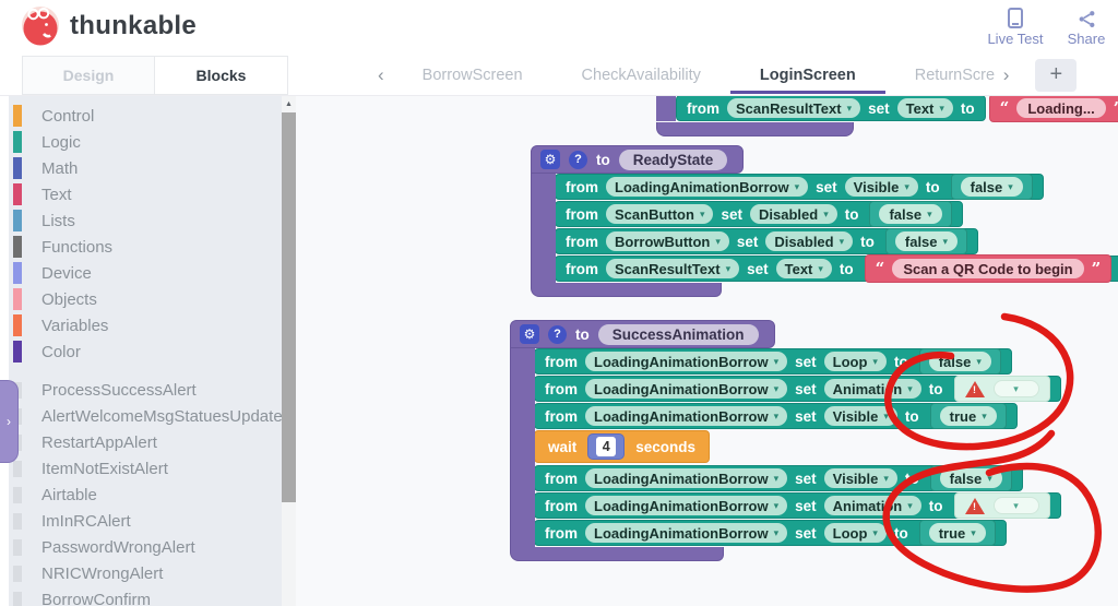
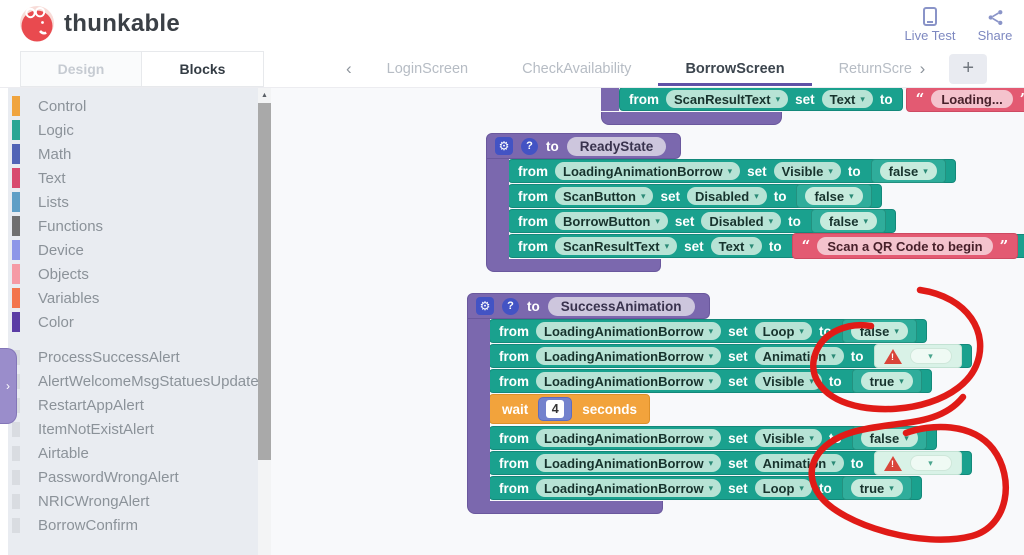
  thunkable
  Live Test
  Share
  Design
  Blocks
  ‹
- BorrowScreen
+ LoginScreen
  CheckAvailability
- LoginScreen
+ BorrowScreen
  ReturnScre
  ›
  +
  Control
  Logic
  Math
  Text
  Lists
  Functions
  Device
  Objects
  Variables
  Color
  ProcessSuccessAlert
  AlertWelcomeMsgStatuesUpdate
  RestartAppAlert
  ItemNotExistAlert
  Airtable
- ImInRCAlert
  PasswordWrongAlert
  NRICWrongAlert
  BorrowConfirm
  ›
  from
  ScanResultText
  ▾
  set
  Text
  ▾
  to
  “
  Loading...
  ⚙
  ?
  to
  ReadyState
  from
  LoadingAnimationBorrow
  ▾
  set
  Visible
  ▾
  to
  false
  ▾
  from
  ScanButton
  ▾
  set
  Disabled
  ▾
  to
  false
  ▾
  from
  BorrowButton
  ▾
  set
  Disabled
  ▾
  to
  false
  ▾
  from
  ScanResultText
  ▾
  set
  Text
  ▾
  to
  “
  Scan a QR Code to begin
  ”
  ⚙
  ?
  to
  SuccessAnimation
  from
  LoadingAnimationBorrow
  ▾
  set
  Loop
  ▾
  to
  false
  ▾
  from
  LoadingAnimationBorrow
  ▾
  set
  Animatin
  ▾
  to
  !
  ▾
  from
  LoadingAnimationBorrow
  ▾
  set
  Visible
  ▾
  to
  true
  ▾
  wait
  4
  seconds
  from
  LoadingAnimationBorrow
  ▾
  set
  Visible
  ▾
  false
  ▾
  from
  LoadingAnimationBorrow
  ▾
  set
  Animatin
  ▾
  to
  !
  ▾
  from
  LoadingAnimationBorrow
  ▾
  set
  Loop
  ▾
  to
  true
  ▾
